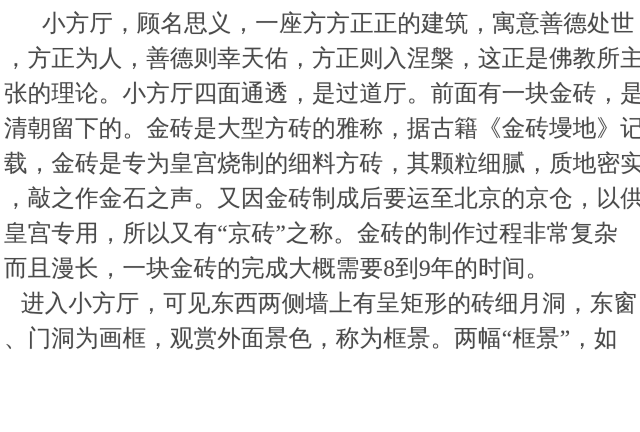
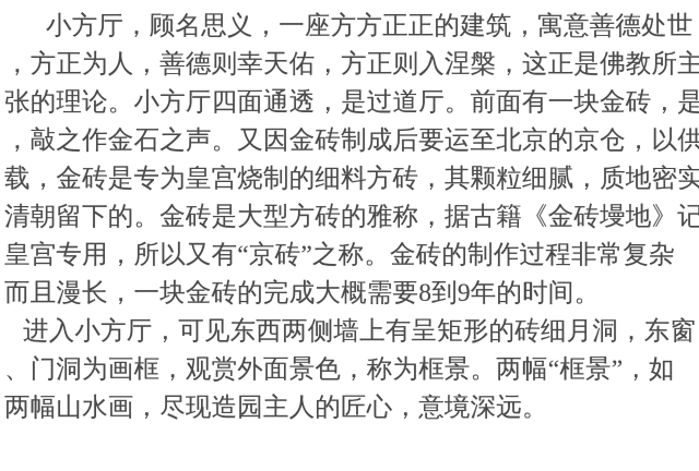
  小方厅，顾名思义，一座方方正正的建筑，寓意善德处世
  ，方正为人，善德则幸天佑，方正则入涅槃，这正是佛教所主
  张的理论。小方厅四面通透，是过道厅。前面有一块金砖，是
- 清朝留下的。金砖是大型方砖的雅称，据古籍《金砖墁地》记
+ ，敲之作金石之声。又因金砖制成后要运至北京的京仓，以供
  载，金砖是专为皇宫烧制的细料方砖，其颗粒细腻，质地密实
- ，敲之作金石之声。又因金砖制成后要运至北京的京仓，以供
+ 清朝留下的。金砖是大型方砖的雅称，据古籍《金砖墁地》记
  皇宫专用，所以又有“京砖”之称。金砖的制作过程非常复杂
  而且漫长，一块金砖的完成大概需要8到9年的时间。
  进入小方厅，可见东西两侧墙上有呈矩形的砖细月洞，东窗
  、门洞为画框，观赏外面景色，称为框景。两幅“框景”，如
+ 两幅山水画，尽现造园主人的匠心，意境深远。
